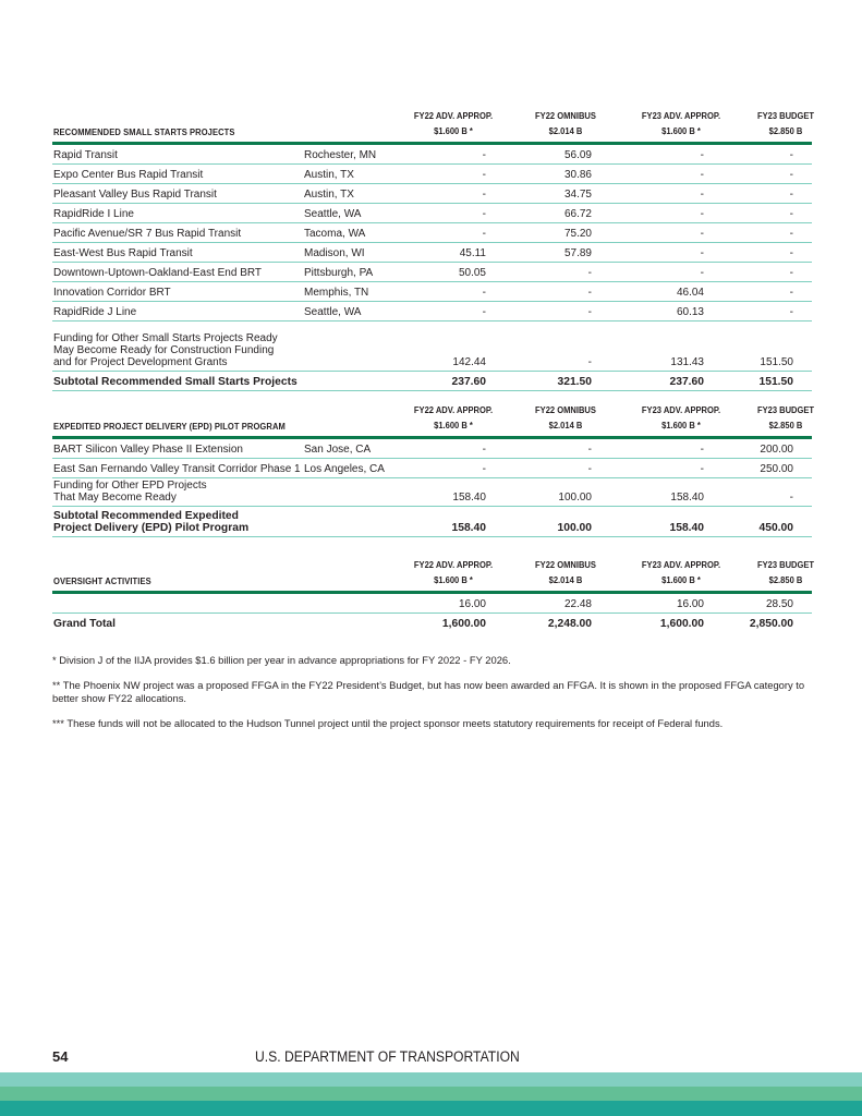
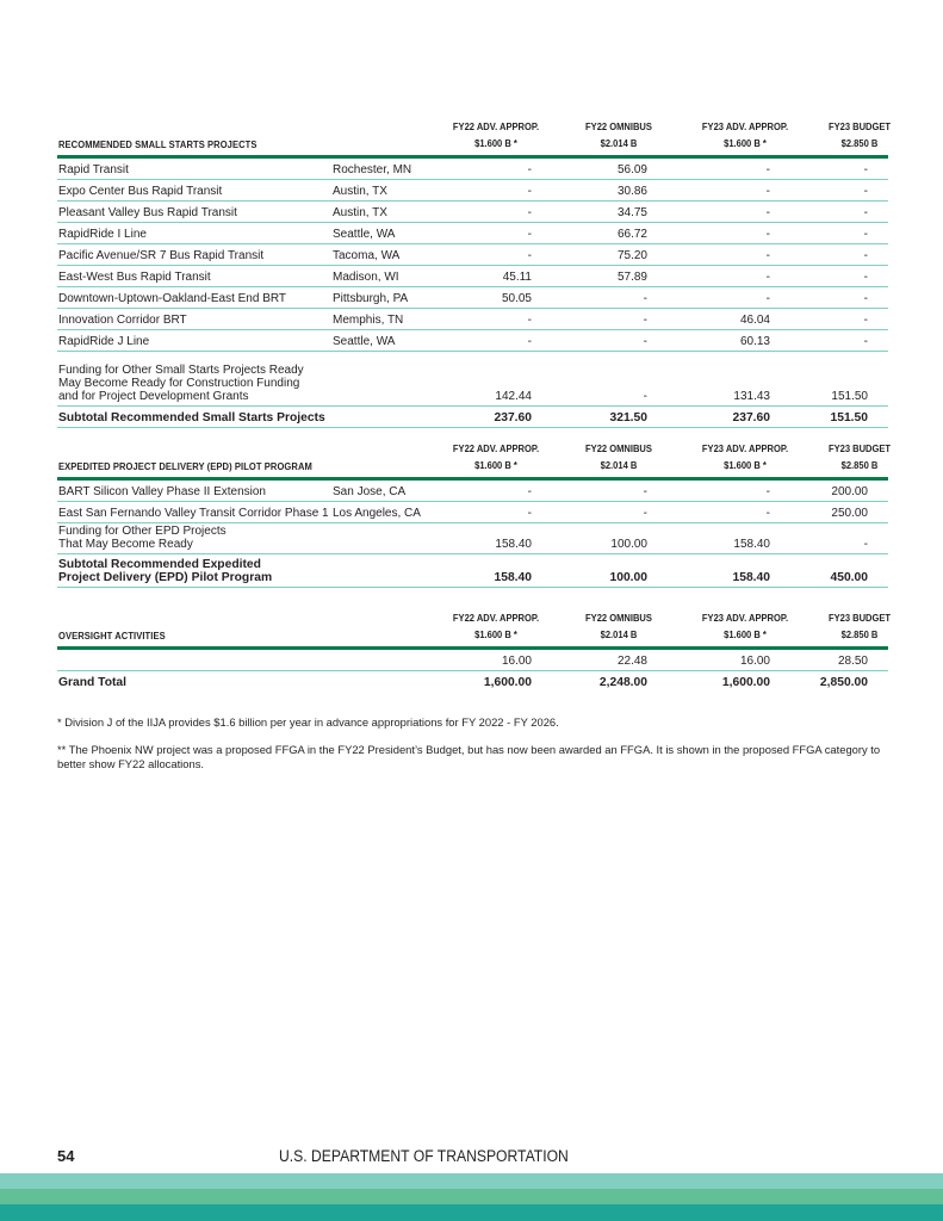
  RECOMMENDED SMALL STARTS PROJECTS
  FY22 ADV. APPROP.
  $1.600 B *
  FY22 OMNIBUS
  $2.014 B
  FY23 ADV. APPROP.
  $1.600 B *
  FY23 BUDGET
  $2.850 B
  Rapid Transit
  Rochester, MN
  -
  56.09
  -
  -
  Expo Center Bus Rapid Transit
  Austin, TX
  -
  30.86
  -
  -
  Pleasant Valley Bus Rapid Transit
  Austin, TX
  -
  34.75
  -
  -
  RapidRide I Line
  Seattle, WA
  -
  66.72
  -
  -
  Pacific Avenue/SR 7 Bus Rapid Transit
  Tacoma, WA
  -
  75.20
  -
  -
  East-West Bus Rapid Transit
  Madison, WI
  45.11
  57.89
  -
  -
  Downtown-Uptown-Oakland-East End BRT
  Pittsburgh, PA
  50.05
  -
  -
  -
  Innovation Corridor BRT
  Memphis, TN
  -
  -
  46.04
  -
  RapidRide J Line
  Seattle, WA
  -
  -
  60.13
  -
  Funding for Other Small Starts Projects Ready
  May Become Ready for Construction Funding
  and for Project Development Grants
  142.44
  -
  131.43
  151.50
  Subtotal Recommended Small Starts Projects
  237.60
  321.50
  237.60
  151.50
  EXPEDITED PROJECT DELIVERY (EPD) PILOT PROGRAM
  FY22 ADV. APPROP.
  $1.600 B *
  FY22 OMNIBUS
  $2.014 B
  FY23 ADV. APPROP.
  $1.600 B *
  FY23 BUDGET
  $2.850 B
  BART Silicon Valley Phase II Extension
  San Jose, CA
  -
  -
  -
  200.00
  East San Fernando Valley Transit Corridor Phase 1
  Los Angeles, CA
  -
  -
  -
  250.00
  Funding for Other EPD Projects
  That May Become Ready
  158.40
  100.00
  158.40
  -
  Subtotal Recommended Expedited
  Project Delivery (EPD) Pilot Program
  158.40
  100.00
  158.40
  450.00
  OVERSIGHT ACTIVITIES
  FY22 ADV. APPROP.
  $1.600 B *
  FY22 OMNIBUS
  $2.014 B
  FY23 ADV. APPROP.
  $1.600 B *
  FY23 BUDGET
  $2.850 B
  16.00
  22.48
  16.00
  28.50
  Grand Total
  1,600.00
  2,248.00
  1,600.00
  2,850.00
  * Division J of the IIJA provides $1.6 billion per year in advance appropriations for FY 2022 - FY 2026.
  ** The Phoenix NW project was a proposed FFGA in the FY22 President’s Budget, but has now been awarded an FFGA. It is shown in the proposed FFGA category to better show FY22 allocations.
- *** These funds will not be allocated to the Hudson Tunnel project until the project sponsor meets statutory requirements for receipt of Federal funds.
  54
  U.S. DEPARTMENT OF TRANSPORTATION
